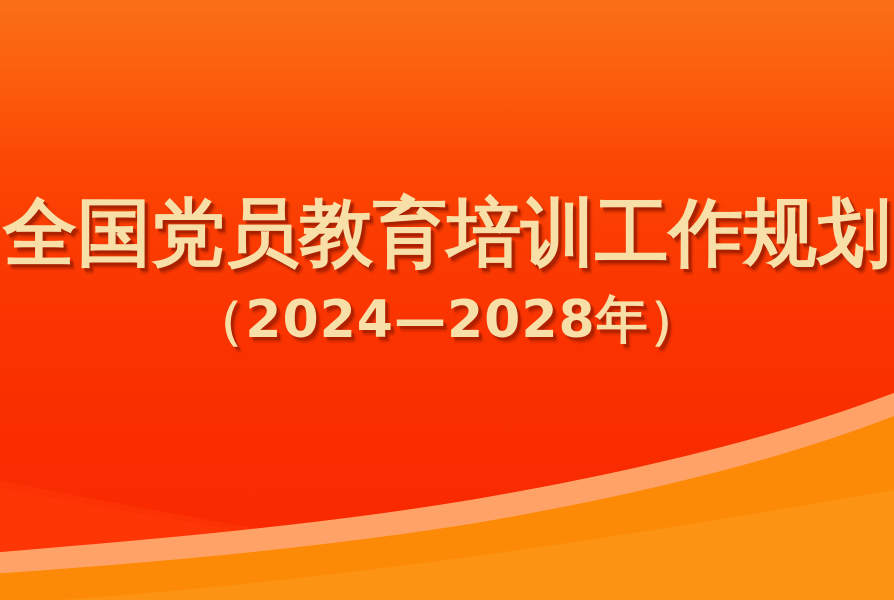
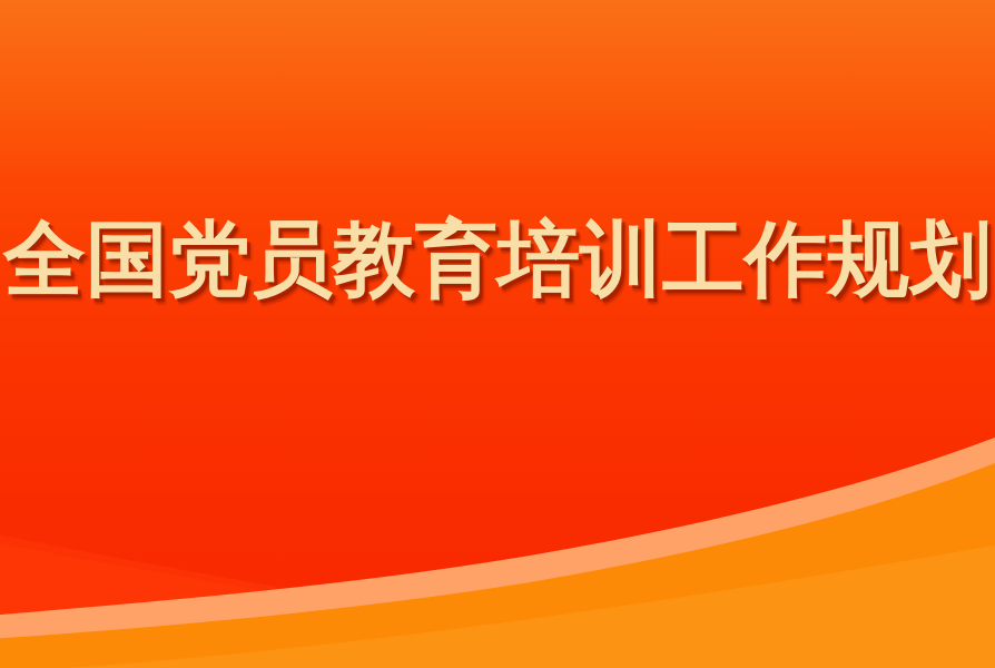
  全国党员教育培训工作规划
- （2024—2028年）
